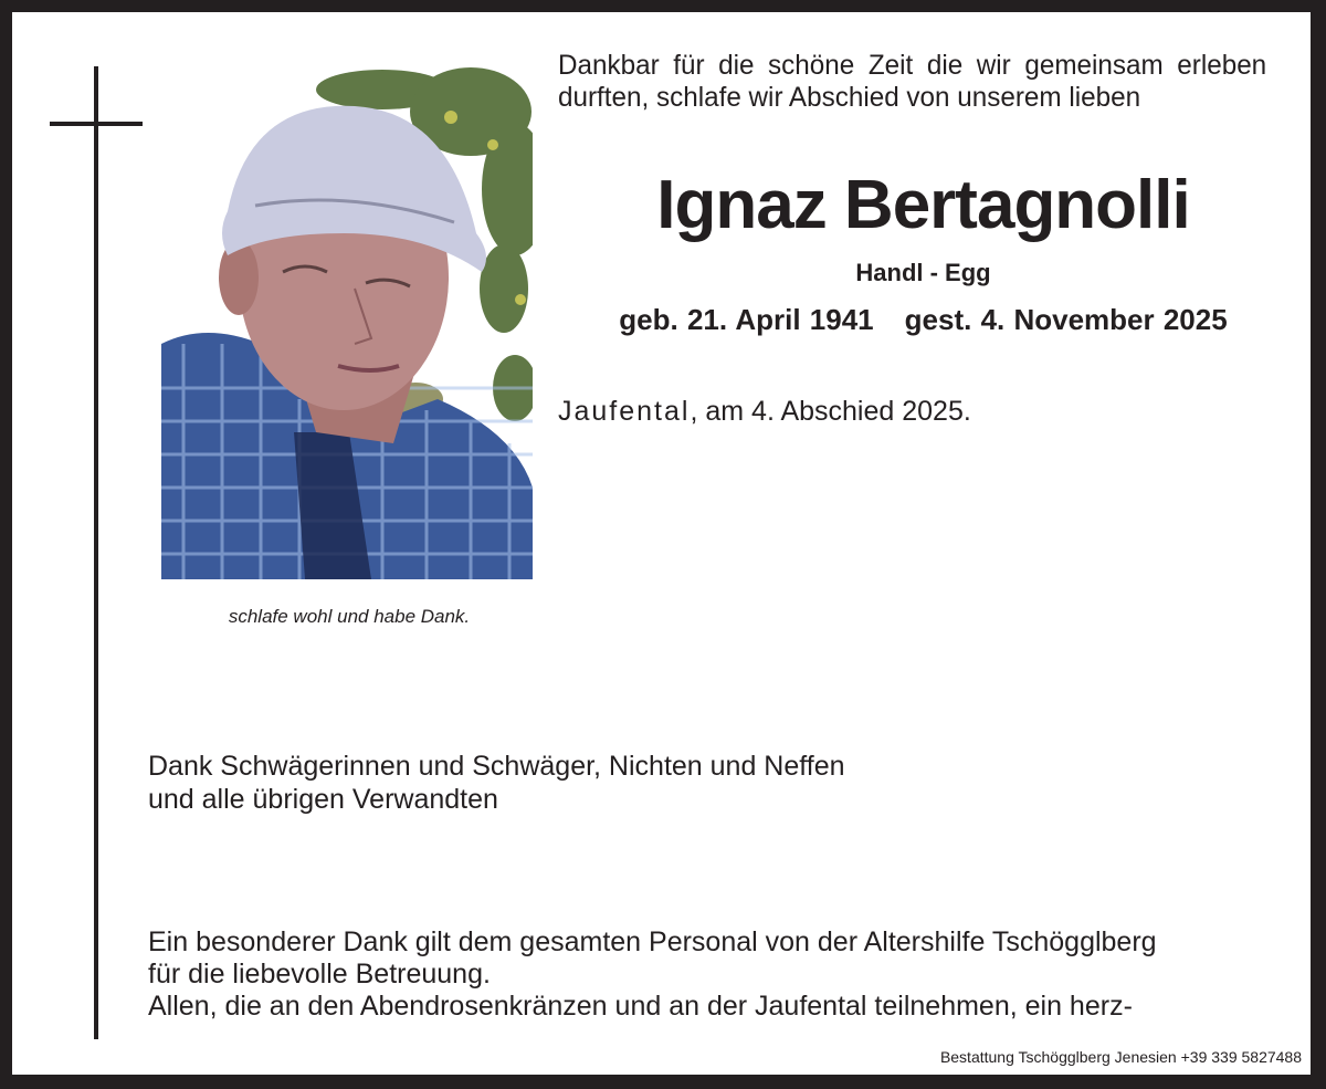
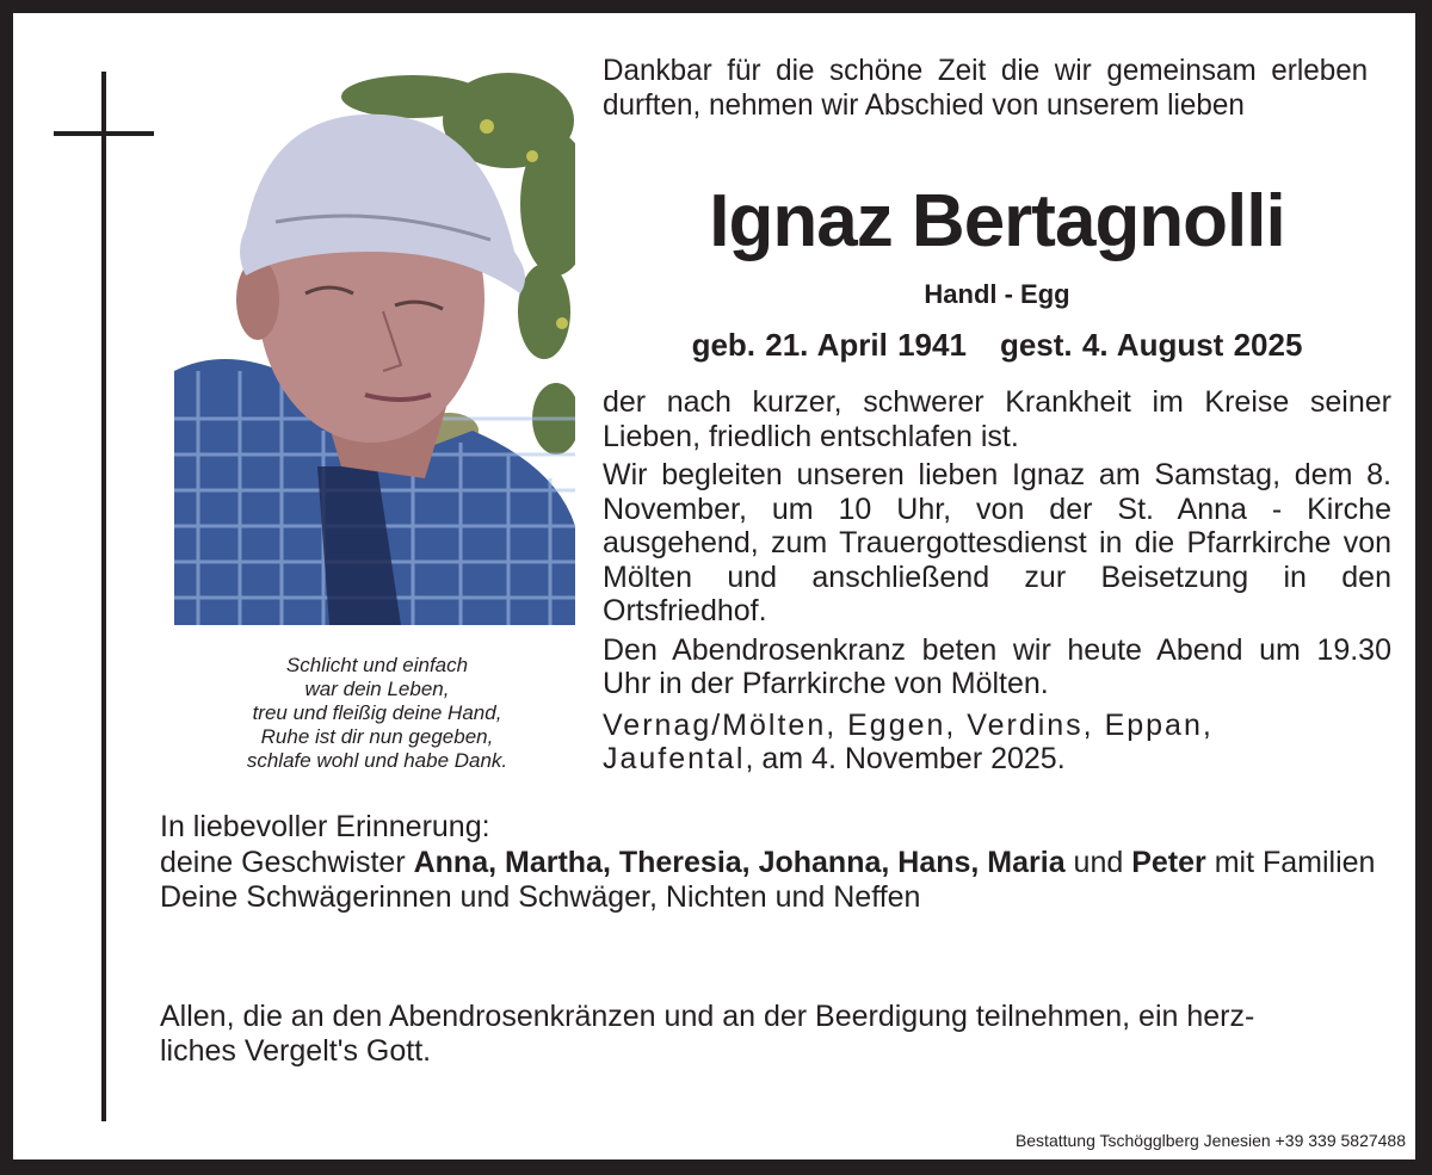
+ Schlicht und einfach
+ war dein Leben,
+ treu und fleißig deine Hand,
+ Ruhe ist dir nun gegeben,
  schlafe wohl und habe Dank.
- Dankbar für die schöne Zeit die wir gemeinsam erleben durften, schlafe wir Abschied von unserem lieben
+ Dankbar für die schöne Zeit die wir gemeinsam erleben durften, nehmen wir Abschied von unserem lieben
  Ignaz Bertagnolli
  Handl - Egg
- geb. 21. April 1941 gest. 4. November 2025
+ geb. 21. April 1941 gest. 4. August 2025
+ der nach kurzer, schwerer Krankheit im Kreise seiner Lieben, friedlich entschlafen ist.
+ Wir begleiten unseren lieben Ignaz am Samstag, dem 8. November, um 10 Uhr, von der St. Anna - Kirche ausgehend, zum Trauergottesdienst in die Pfarrkirche von Mölten und anschließend zur Beisetzung in den Ortsfriedhof.
+ Den Abendrosenkranz beten wir heute Abend um 19.30 Uhr in der Pfarrkirche von Mölten.
+ Vernag/Mölten, Eggen, Verdins, Eppan,
- Jaufental, am 4. Abschied 2025.
+ Jaufental, am 4. November 2025.
+ In liebevoller Erinnerung:
+ deine Geschwister Anna, Martha, Theresia, Johanna, Hans, Maria und Peter mit Familien
- Dank Schwägerinnen und Schwäger, Nichten und Neffen
+ Deine Schwägerinnen und Schwäger, Nichten und Neffen
- und alle übrigen Verwandten
- Ein besonderer Dank gilt dem gesamten Personal von der Altershilfe Tschögglberg
- für die liebevolle Betreuung.
- Allen, die an den Abendrosenkränzen und an der Jaufental teilnehmen, ein herz-
+ Allen, die an den Abendrosenkränzen und an der Beerdigung teilnehmen, ein herz-
+ liches Vergelt's Gott.
  Bestattung Tschögglberg Jenesien +39 339 5827488
